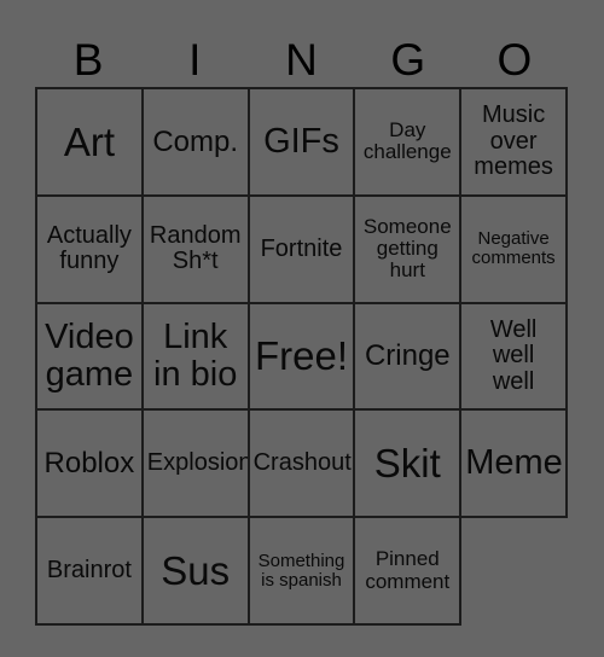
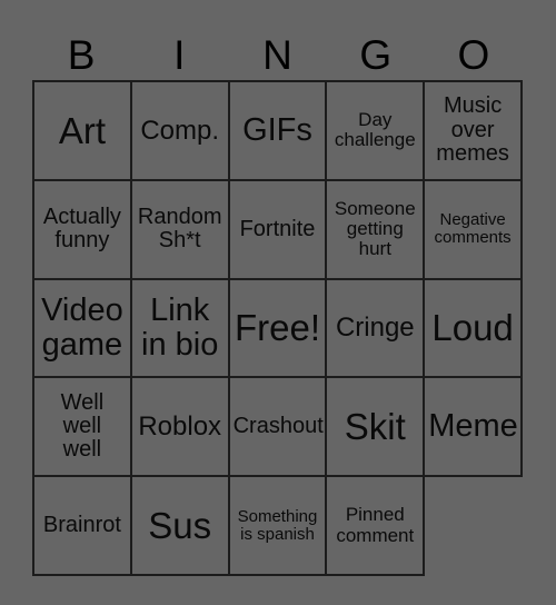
  B
  I
  N
  G
  O
  Art
  Comp.
  GIFs
  Day
  challenge
  Music
  over
  memes
  Actually
  funny
  Random
  Sh*t
  Fortnite
  Someone
  getting
  hurt
  Negative
  comments
  Video
  game
  Link
  in bio
  Free!
  Cringe
+ Loud
  Well
  well
  well
  Roblox
- Explosion
  Crashout
  Skit
  Meme
  Brainrot
  Sus
  Something
  is spanish
  Pinned
  comment
